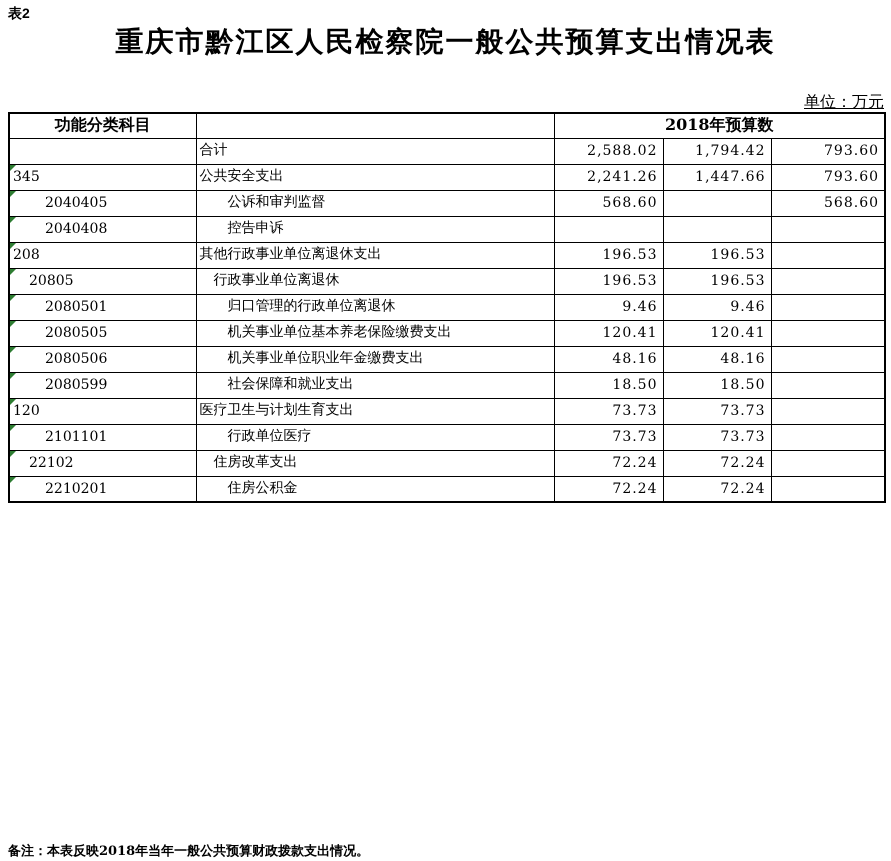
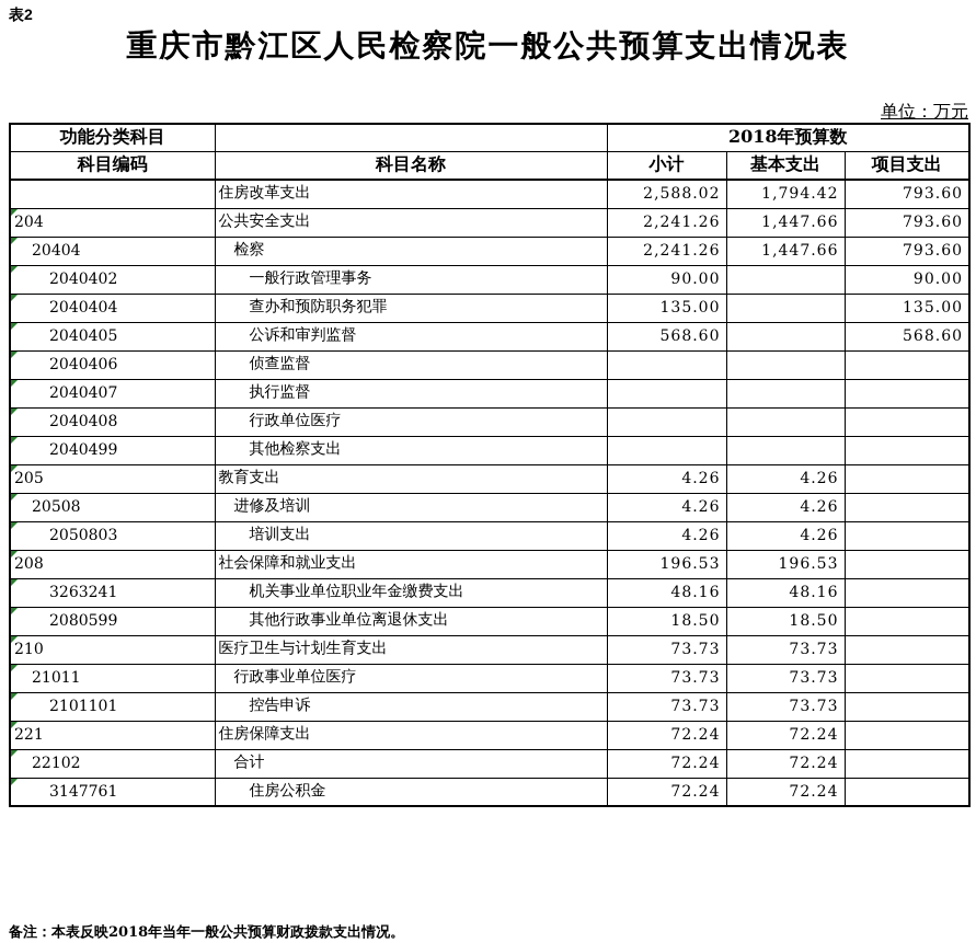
  表2
  重庆市黔江区人民检察院一般公共预算支出情况表
  单位：万元
  功能分类科目		2018年预算数
+ 科目编码	科目名称	小计	基本支出	项目支出
- 	合计	2,588.02	1,794.42	793.60
+ 	住房改革支出	2,588.02	1,794.42	793.60
- 345	公共安全支出	2,241.26	1,447.66	793.60
+ 204	公共安全支出	2,241.26	1,447.66	793.60
+ 20404	检察	2,241.26	1,447.66	793.60
+ 2040402	一般行政管理事务	90.00		90.00
+ 2040404	查办和预防职务犯罪	135.00		135.00
  2040405	公诉和审判监督	568.60		568.60
+ 2040406	侦查监督
+ 2040407	执行监督
- 2040408	控告申诉
+ 2040408	行政单位医疗
+ 2040499	其他检察支出
+ 205	教育支出	4.26	4.26
+ 20508	进修及培训	4.26	4.26
+ 2050803	培训支出	4.26	4.26
- 208	其他行政事业单位离退休支出	196.53	196.53
+ 208	社会保障和就业支出	196.53	196.53
- 20805	行政事业单位离退休	196.53	196.53
- 2080501	归口管理的行政单位离退休	9.46	9.46
- 2080505	机关事业单位基本养老保险缴费支出	120.41	120.41
- 2080506	机关事业单位职业年金缴费支出	48.16	48.16
+ 3263241	机关事业单位职业年金缴费支出	48.16	48.16
- 2080599	社会保障和就业支出	18.50	18.50
+ 2080599	其他行政事业单位离退休支出	18.50	18.50
- 120	医疗卫生与计划生育支出	73.73	73.73
+ 210	医疗卫生与计划生育支出	73.73	73.73
+ 21011	行政事业单位医疗	73.73	73.73
- 2101101	行政单位医疗	73.73	73.73
+ 2101101	控告申诉	73.73	73.73
+ 221	住房保障支出	72.24	72.24
- 22102	住房改革支出	72.24	72.24
+ 22102	合计	72.24	72.24
- 2210201	住房公积金	72.24	72.24
+ 3147761	住房公积金	72.24	72.24
  备注：本表反映2018年当年一般公共预算财政拨款支出情况。
